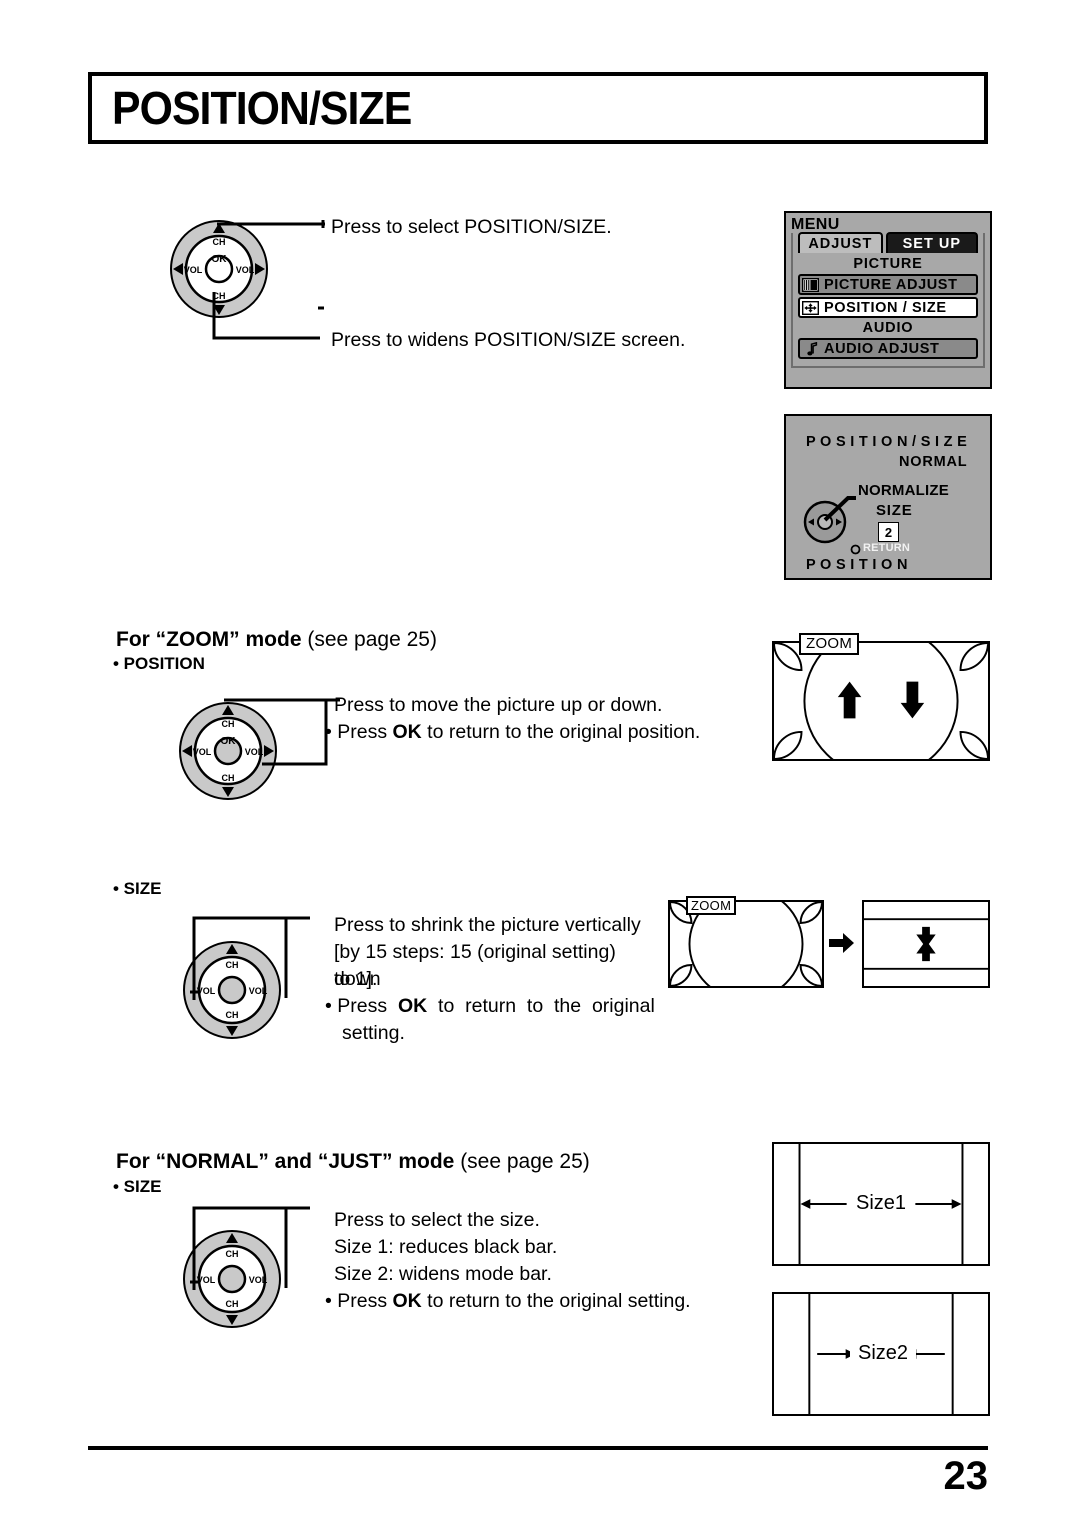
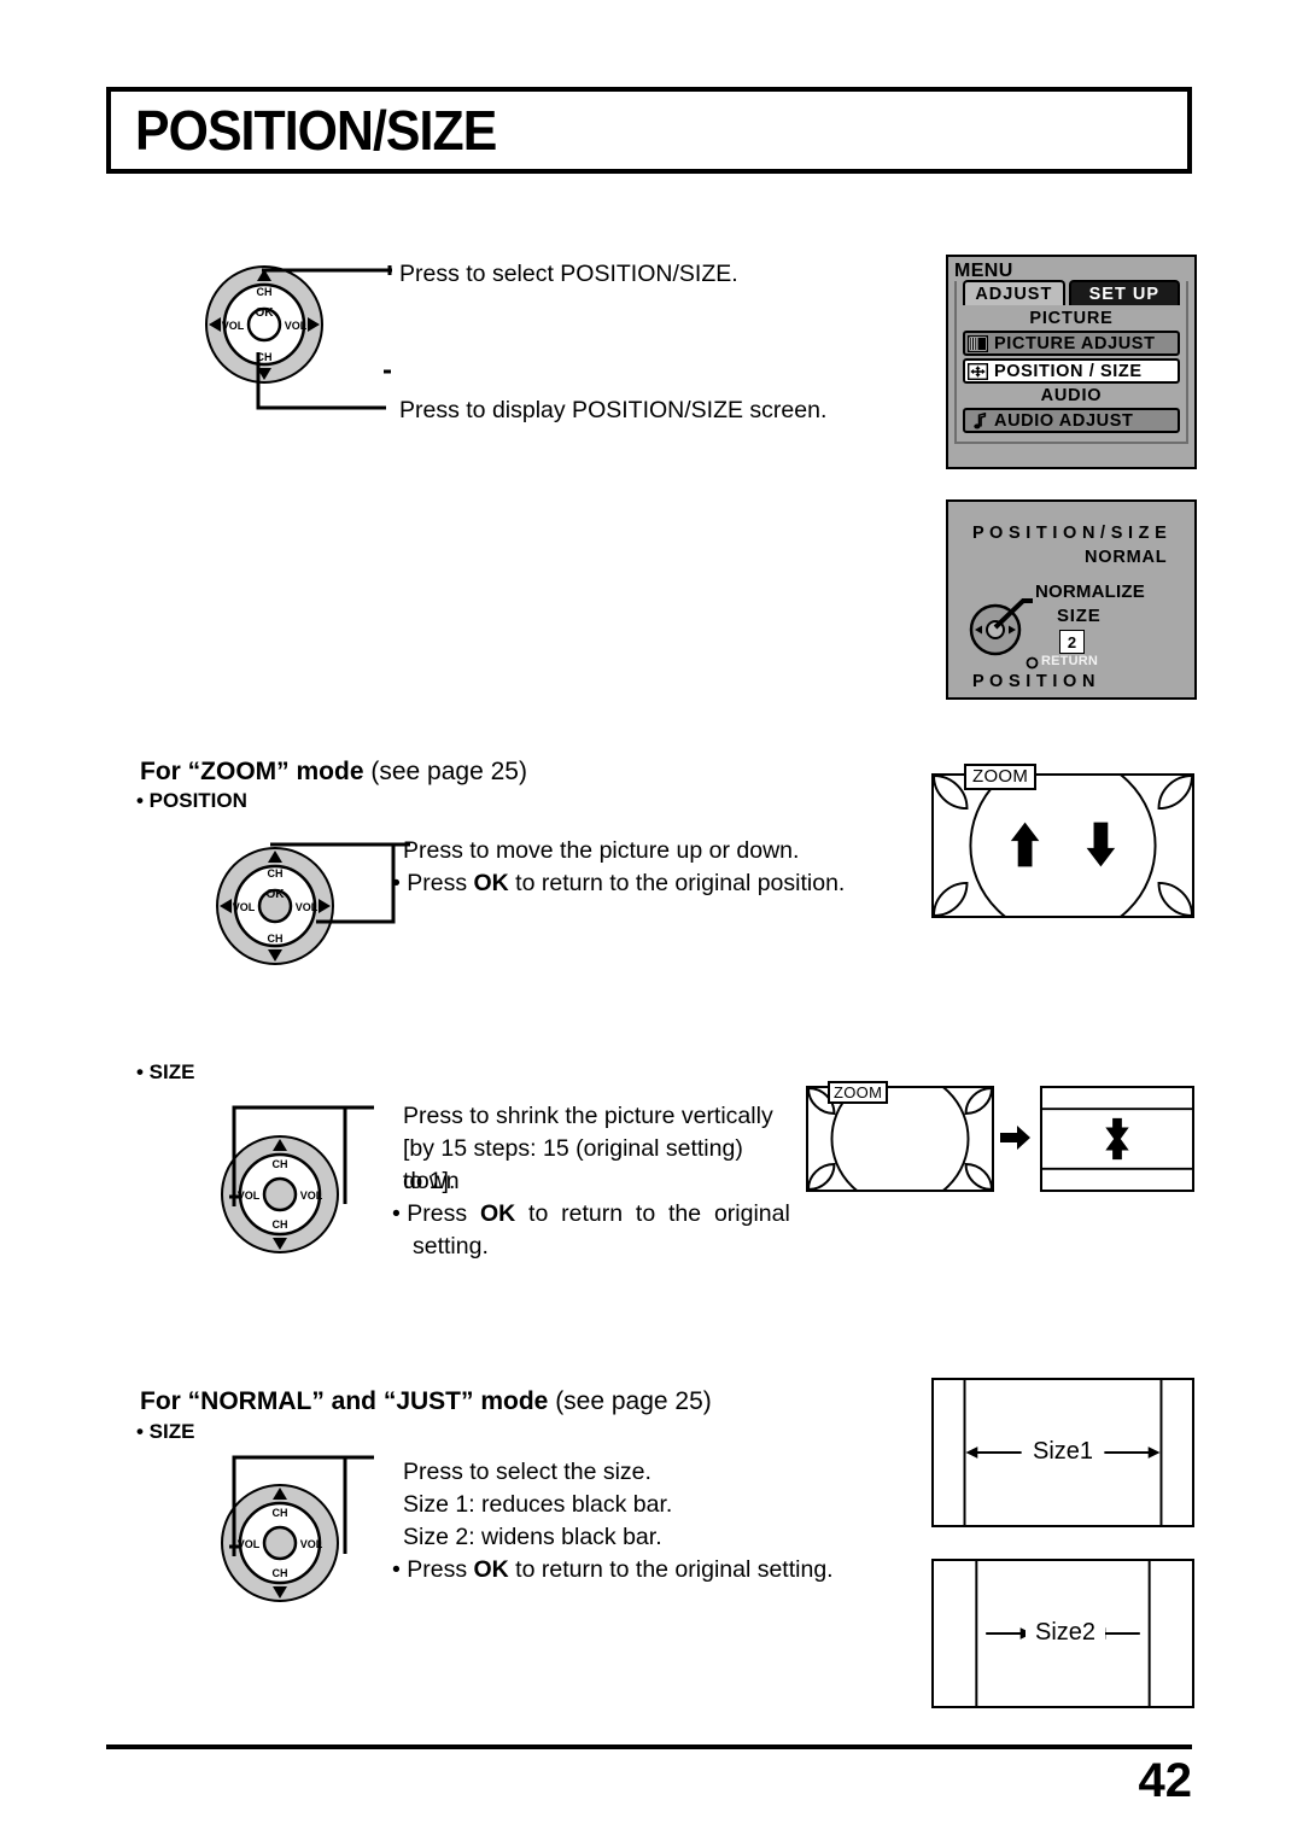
  POSITION/SIZE
  CH
  CH
  VOL
  VOL
  OK
  Press to select POSITION/SIZE.
- Press to widens POSITION/SIZE screen.
+ Press to display POSITION/SIZE screen.
  MENU
  ADJUST
  SET UP
  PICTURE
  PICTURE ADJUST
  POSITION / SIZE
  AUDIO
  AUDIO ADJUST
  P O S I T I O N / S I Z E
  NORMAL
  NORMALIZE
  SIZE
  2
  RETURN
  P O S I T I O N
  For “ZOOM” mode (see page 25)
  • POSITION
  CH
  CH
  VOL
  VOL
  OK
  Press to move the picture up or down.
  • Press OK to return to the original position.
  ZOOM
  • SIZE
  CH
  CH
  VOL
  VOL
  Press to shrink the picture vertically
  [by 15 steps: 15 (original setting) down
  to 1].
  • Press OK to return to the original
  setting.
  ZOOM
  For “NORMAL” and “JUST” mode (see page 25)
  • SIZE
  CH
  CH
  VOL
  VOL
  Press to select the size.
  Size 1: reduces black bar.
- Size 2: widens mode bar.
+ Size 2: widens black bar.
  • Press OK to return to the original setting.
  Size1
  Size2
- 23
+ 42
